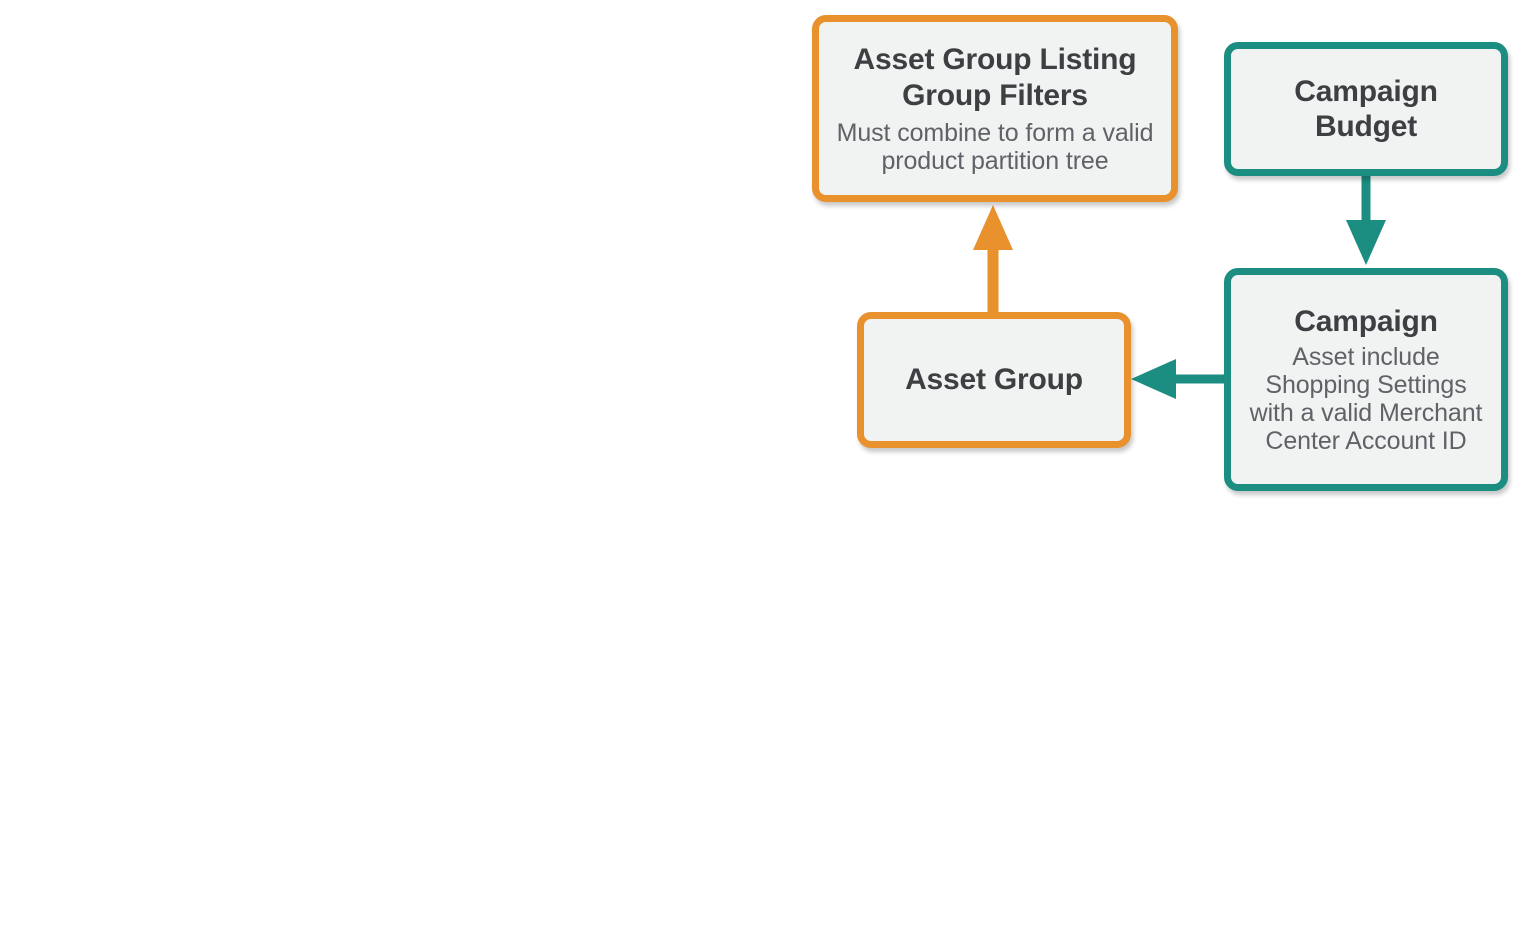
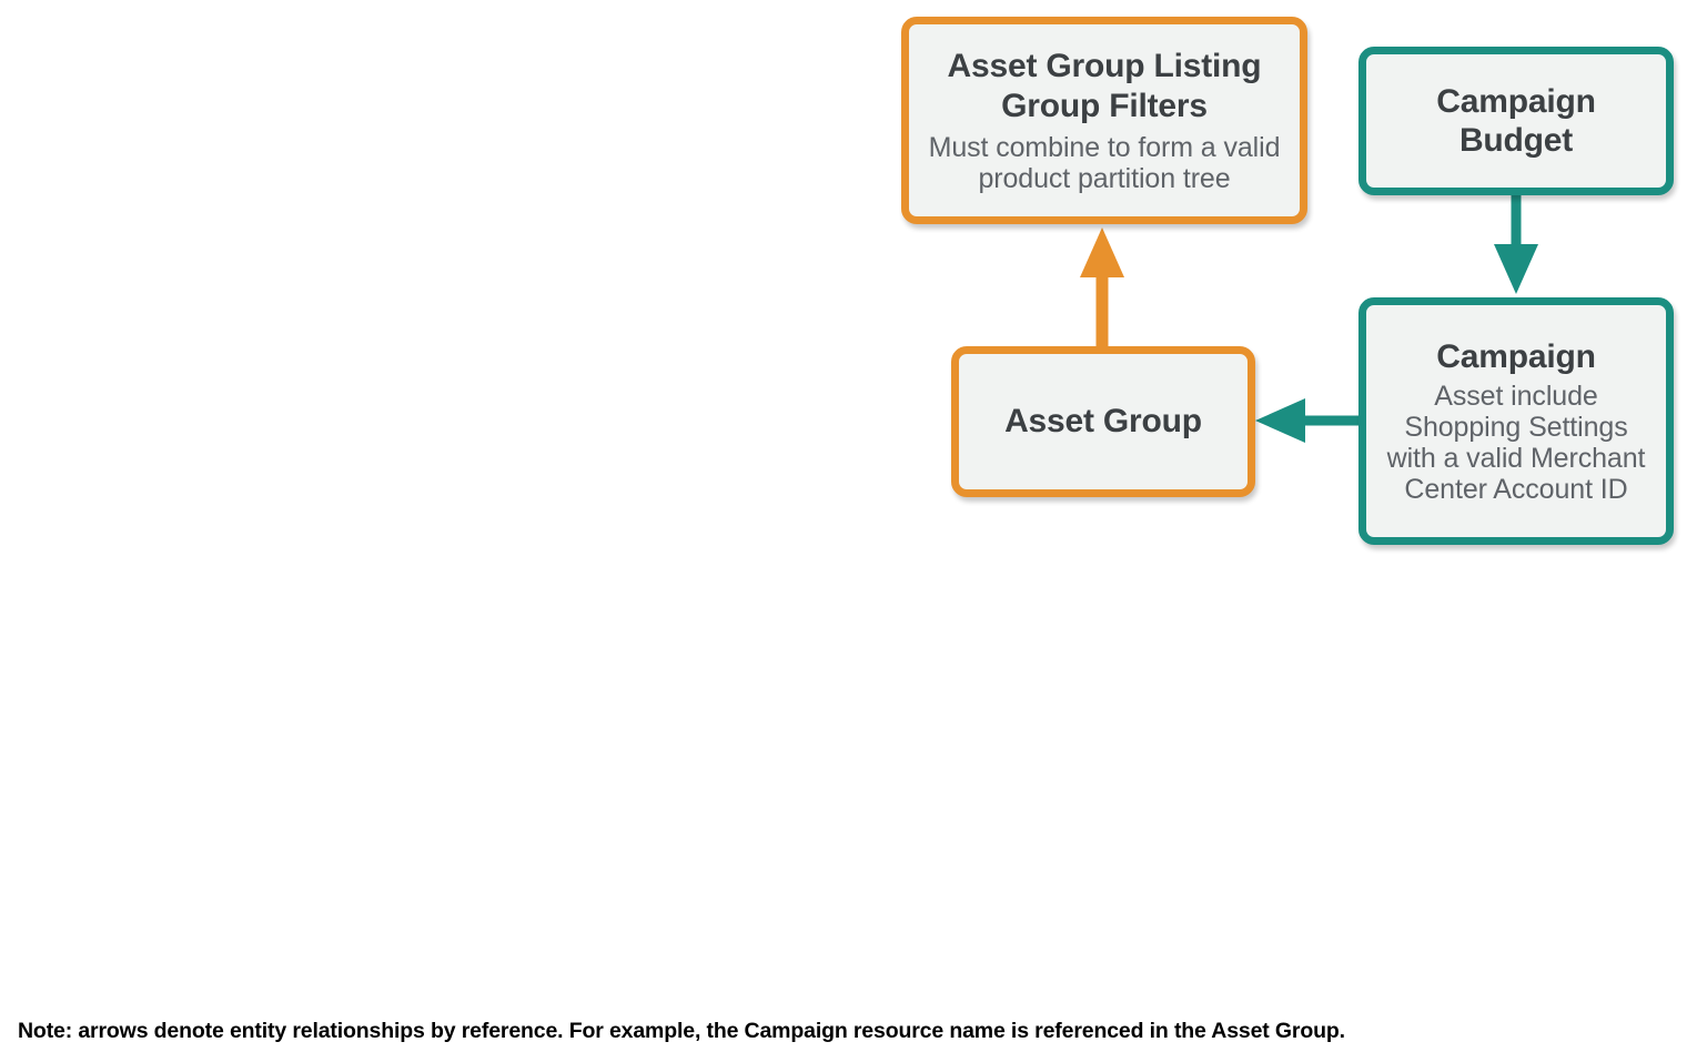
  Asset Group Listing Group Filters
  Must combine to form a valid product partition tree
  Campaign Budget
  Asset Group
  Campaign
  Asset include Shopping Settings with a valid Merchant Center Account ID
+ Note: arrows denote entity relationships by reference. For example, the Campaign resource name is referenced in the Asset Group.
